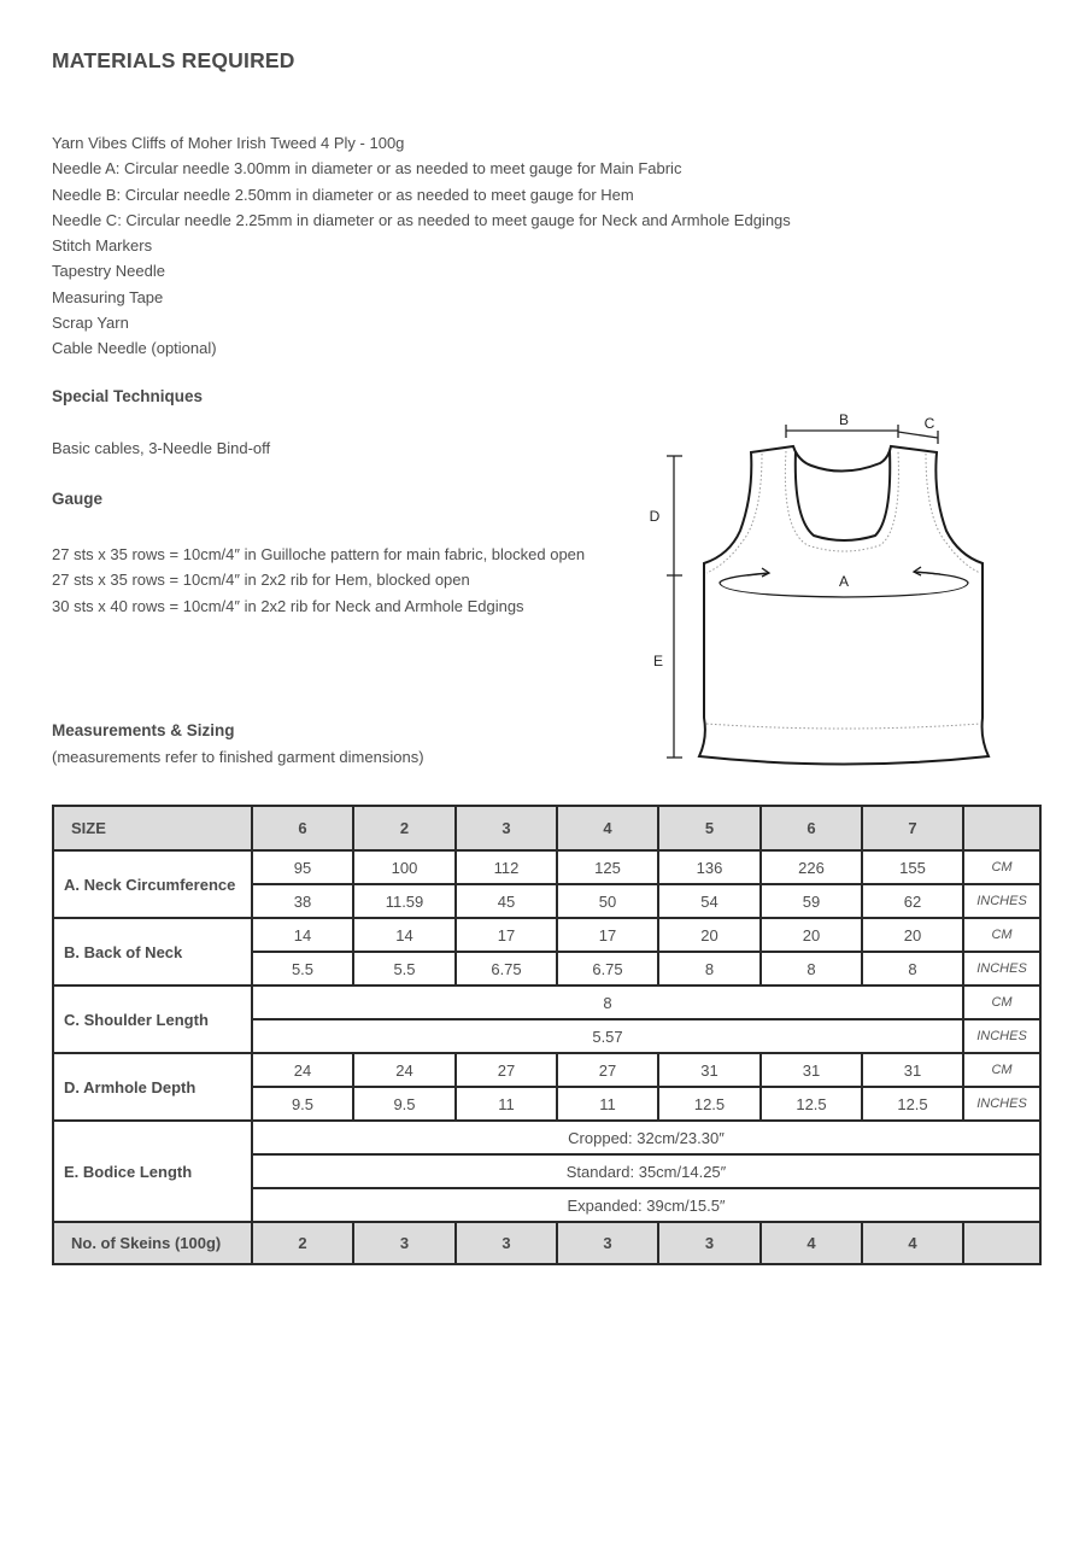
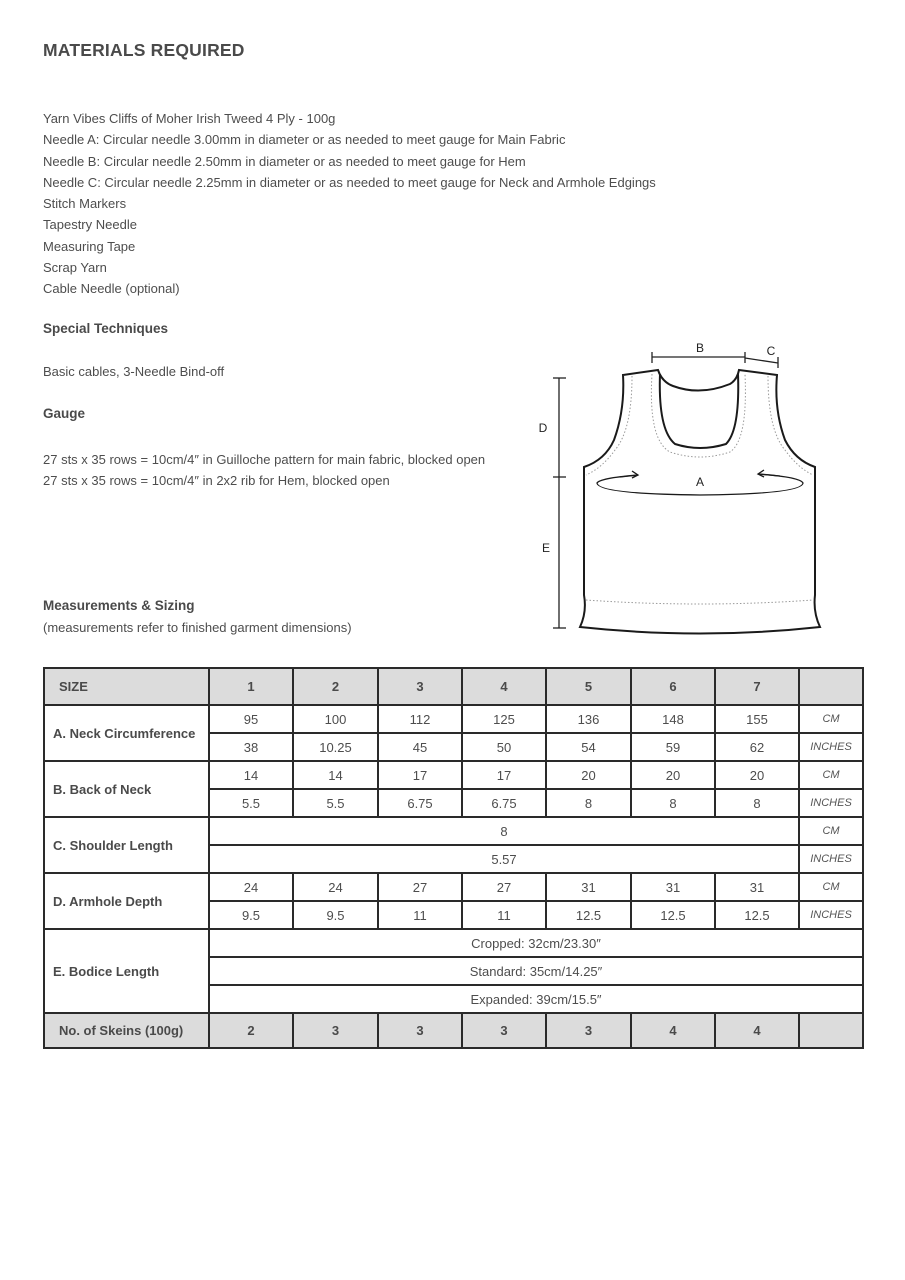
  MATERIALS REQUIRED
  Yarn Vibes Cliffs of Moher Irish Tweed 4 Ply - 100g
  Needle A: Circular needle 3.00mm in diameter or as needed to meet gauge for Main Fabric
  Needle B: Circular needle 2.50mm in diameter or as needed to meet gauge for Hem
  Needle C: Circular needle 2.25mm in diameter or as needed to meet gauge for Neck and Armhole Edgings
  Stitch Markers
  Tapestry Needle
  Measuring Tape
  Scrap Yarn
  Cable Needle (optional)
  Special Techniques
  Basic cables, 3-Needle Bind-off
  Gauge
  27 sts x 35 rows = 10cm/4″ in Guilloche pattern for main fabric, blocked open
  27 sts x 35 rows = 10cm/4″ in 2x2 rib for Hem, blocked open
- 30 sts x 40 rows = 10cm/4″ in 2x2 rib for Neck and Armhole Edgings
  Measurements & Sizing
  (measurements refer to finished garment dimensions)
  B
  C
  D
  E
  A
- SIZE	6	2	3	4	5	6	7
+ SIZE	1	2	3	4	5	6	7
- A. Neck Circumference	95	100	112	125	136	226	155	CM
+ A. Neck Circumference	95	100	112	125	136	148	155	CM
- 38	11.59	45	50	54	59	62	INCHES
+ 38	10.25	45	50	54	59	62	INCHES
  B. Back of Neck	14	14	17	17	20	20	20	CM
  5.5	5.5	6.75	6.75	8	8	8	INCHES
  C. Shoulder Length	8	CM
  5.57	INCHES
  D. Armhole Depth	24	24	27	27	31	31	31	CM
  9.5	9.5	11	11	12.5	12.5	12.5	INCHES
  E. Bodice Length	Cropped: 32cm/23.30″
  Standard: 35cm/14.25″
  Expanded: 39cm/15.5″
  No. of Skeins (100g)	2	3	3	3	3	4	4
